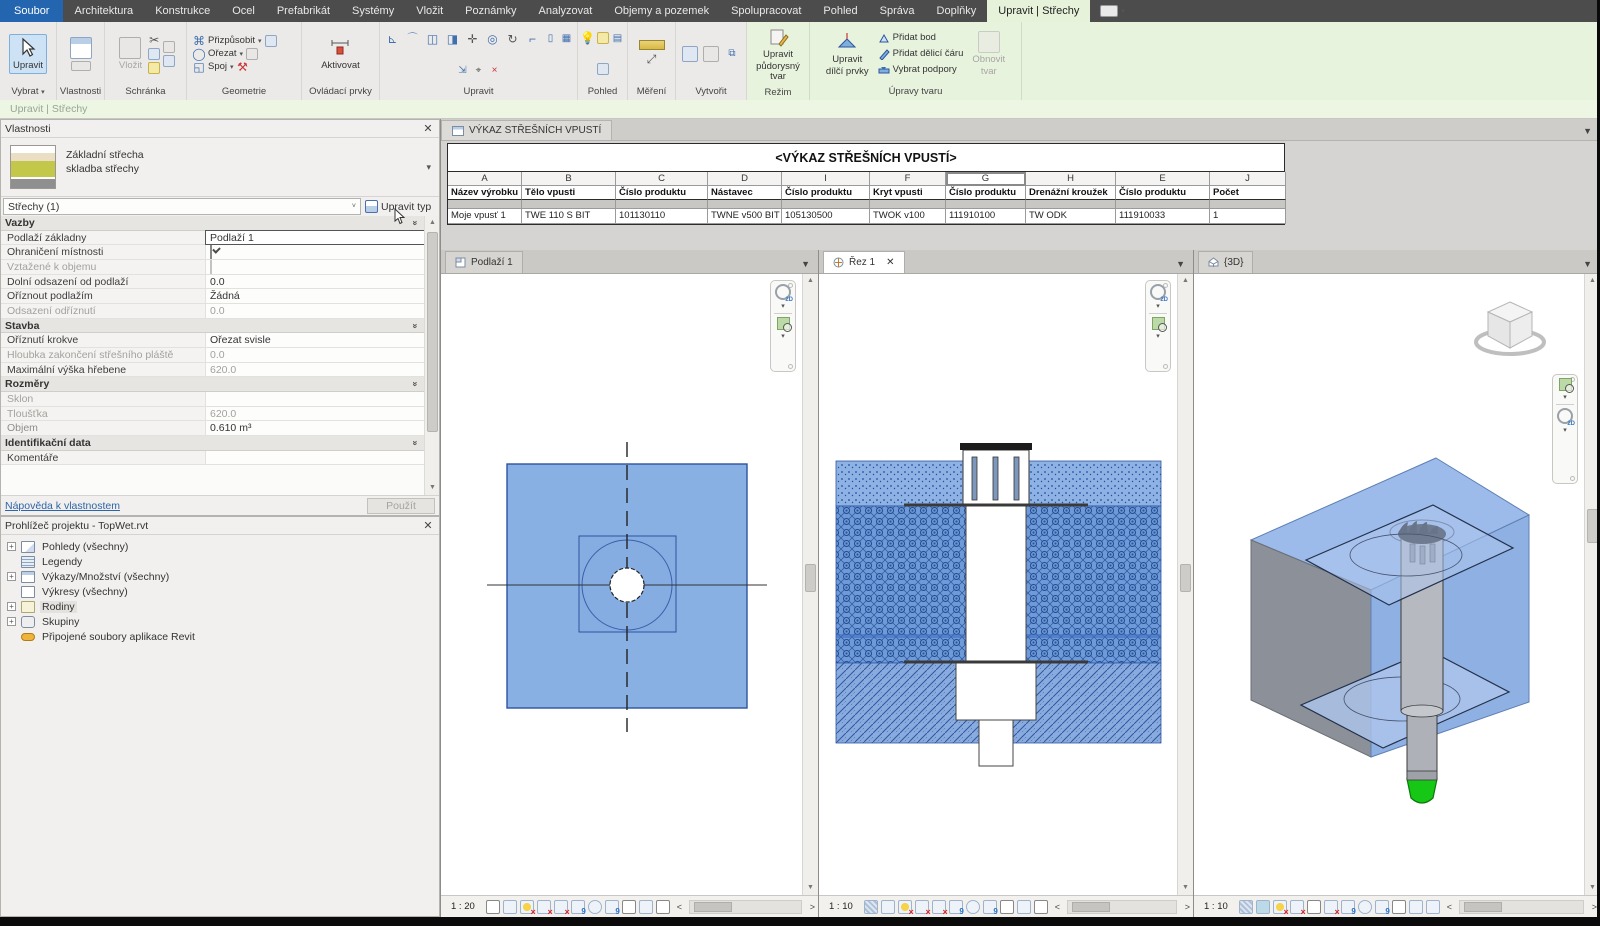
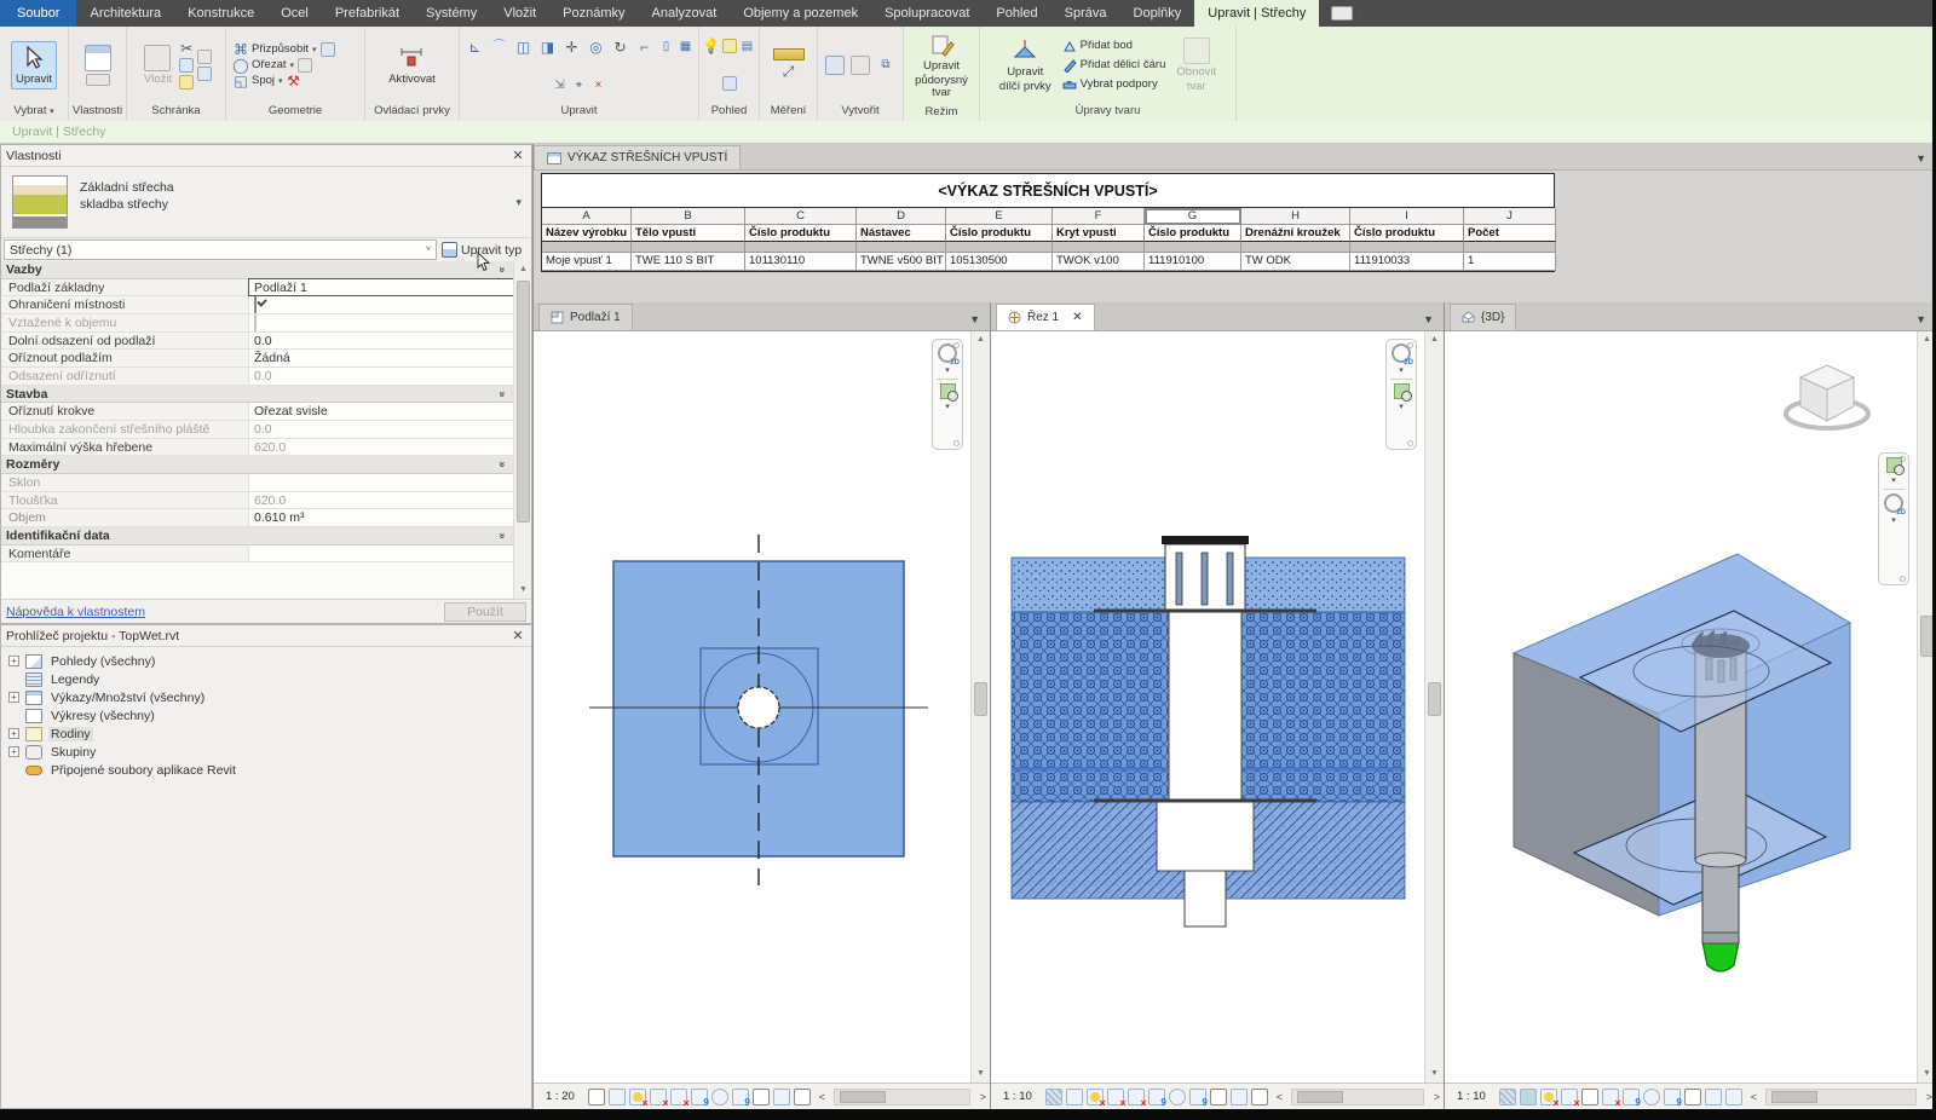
  Soubor
  Architektura
  Konstrukce
  Ocel
  Prefabrikát
  Systémy
  Vložit
  Poznámky
  Analyzovat
  Objemy a pozemek
  Spolupracovat
  Pohled
  Správa
  Doplňky
  Upravit | Střechy
  Upravit
  Vybrat
  Vlastnosti
  Vložit
  ✂
  Schránka
  ⌘
  Přizpůsobit
  ◯
  Ořezat
  ◱
  Spoj
  ⚒
  Geometrie
  Aktivovat
  Ovládací prvky
  ⊾
  ⌒
  ◫
  ◨
  ✛
  ◎
  ↻
  ⌐
  ▯
  ▦
  ⇲
  ⌖
  ×
  Upravit
  💡
  ▤
  Pohled
  ⤢
  Měření
  ⧉
  Vytvořit
  Upravit
  půdorysný tvar
  Režim
  Upravit
  dílčí prvky
  Přidat bod
  Přidat dělicí čáru
  Vybrat podpory
  Obnovit
  tvar
  Úpravy tvaru
  Upravit | Střechy
  Vlastnosti
  ✕
  Základní střecha
  skladba střechy
  ▾
  Střechy (1)
  Upravit typ
  Vazby
  Podlaží základny
  Podlaží 1
  Ohraničení místnosti
  Vztažené k objemu
  Dolní odsazení od podlaží
  0.0
  Oříznout podlažím
  Žádná
  Odsazení odříznutí
  0.0
  Stavba
  Oříznutí krokve
  Ořezat svisle
  Hloubka zakončení střešního pláště
  0.0
  Maximální výška hřebene
  620.0
  Rozměry
  Sklon
  Tloušťka
  620.0
  Objem
  0.610 m³
  Identifikační data
  Komentáře
  Nápověda k vlastnostem
  Použít
  Prohlížeč projektu - TopWet.rvt
  ✕
  +
  Pohledy (všechny)
  Legendy
  +
  Výkazy/Množství (všechny)
  Výkresy (všechny)
  +
  Rodiny
  +
  Skupiny
  Připojené soubory aplikace Revit
  VÝKAZ STŘEŠNÍCH VPUSTÍ
  ▼
  <VÝKAZ STŘEŠNÍCH VPUSTÍ>
  A
  B
  C
  D
- I
+ E
  F
  G
  H
- E
+ I
  J
  Název výrobku
  Tělo vpusti
  Číslo produktu
  Nástavec
  Číslo produktu
  Kryt vpusti
  Číslo produktu
  Drenážní kroužek
  Číslo produktu
  Počet
  Moje vpusť 1
  TWE 110 S BIT
  101130110
  TWNE v500 BIT
  105130500
  TWOK v100
  111910100
  TW ODK
  111910033
  1
  Podlaží 1
  ▼
  1 : 20
  ×
  ×
  ×
  9
  9
  <
  >
  Řez 1
  ✕
  ▼
  1 : 10
  ×
  ×
  ×
  9
  9
  <
  >
  {3D}
  ▼
  1 : 10
  ×
  ×
  ×
  9
  9
  <
  >
